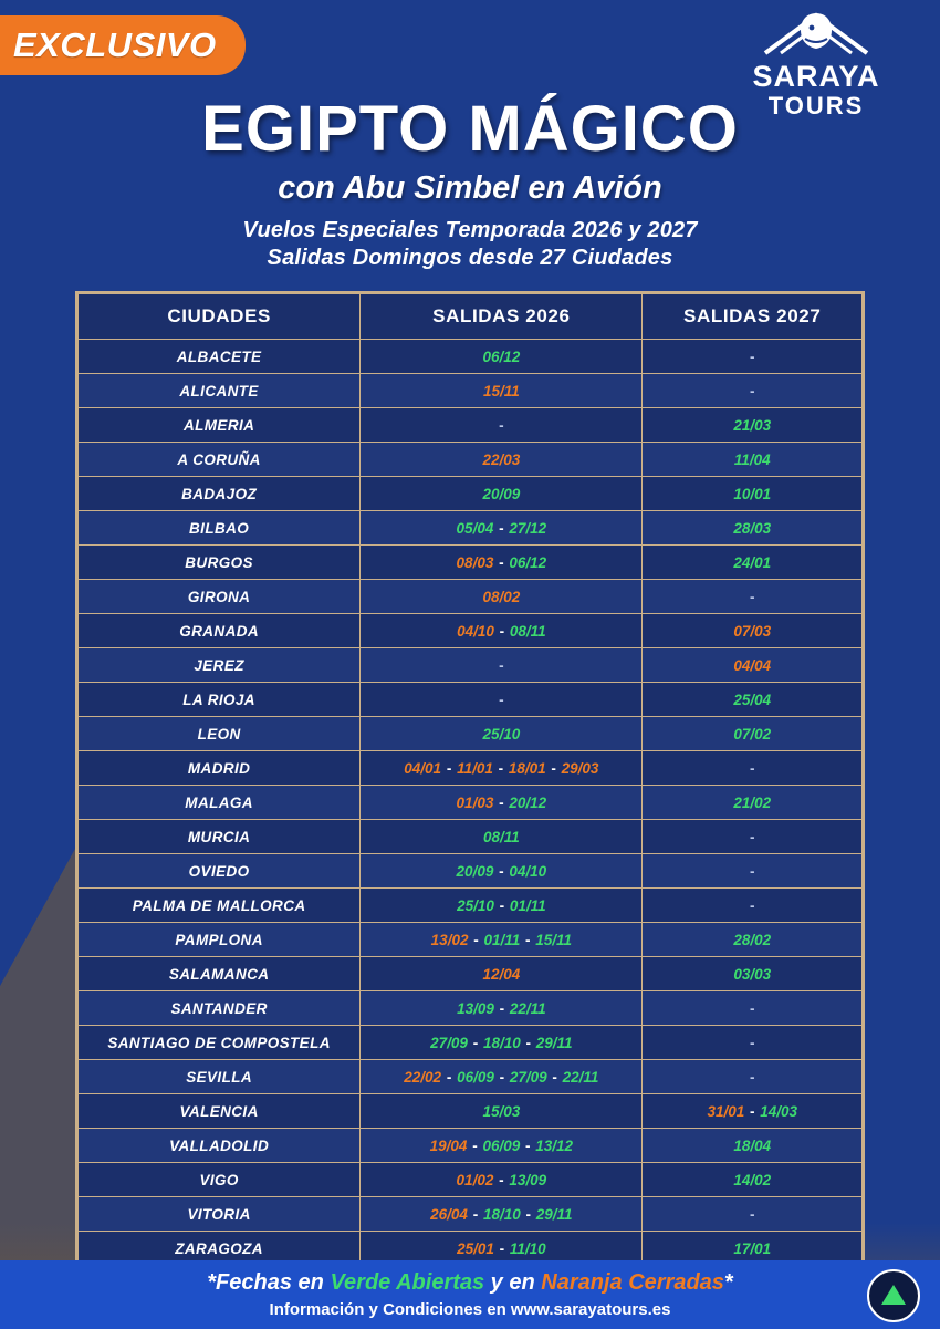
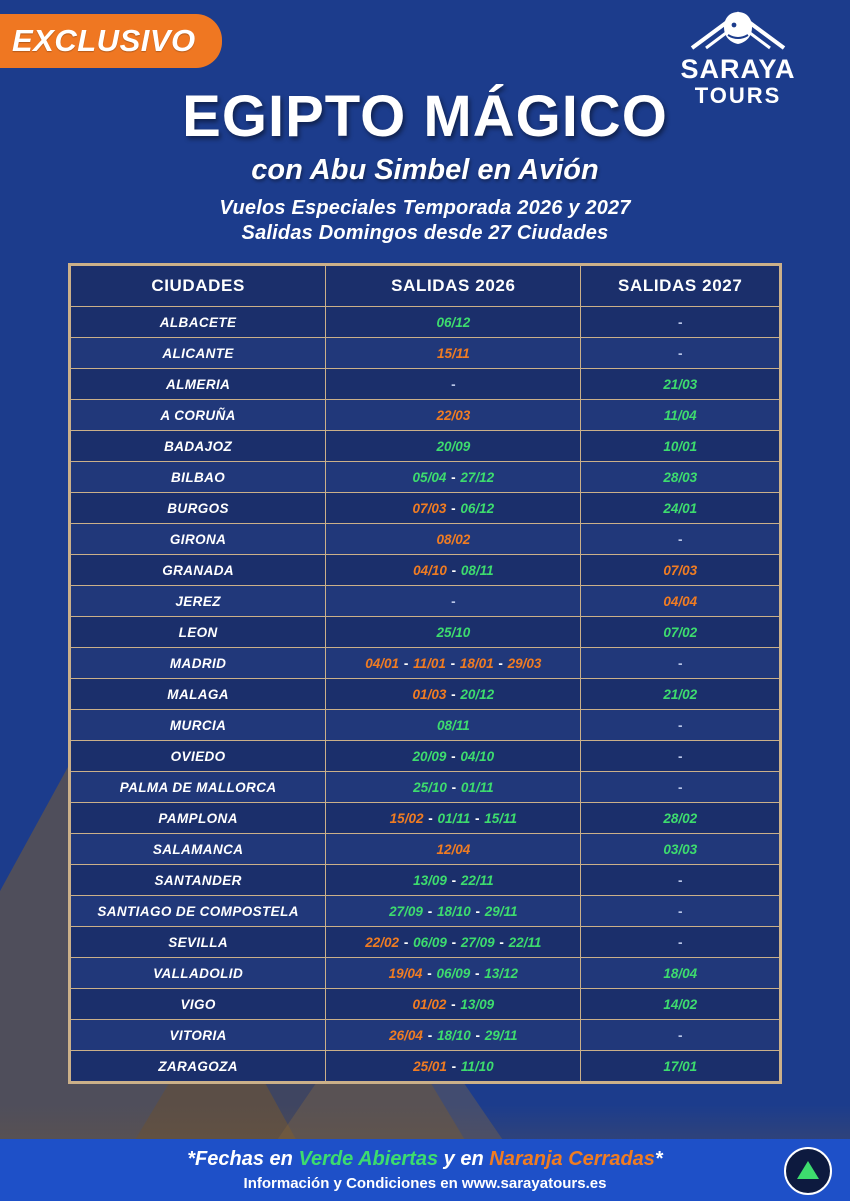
  EXCLUSIVO
  SARAYA
  TOURS
  EGIPTO MÁGICO
  con Abu Simbel en Avión
  Vuelos Especiales Temporada 2026 y 2027
  Salidas Domingos desde 27 Ciudades
  CIUDADES	SALIDAS 2026	SALIDAS 2027
  ALBACETE	06/12	-
  ALICANTE	15/11	-
  ALMERIA	-	21/03
  A CORUÑA	22/03	11/04
  BADAJOZ	20/09	10/01
  BILBAO	05/04 - 27/12	28/03
- BURGOS	08/03 - 06/12	24/01
+ BURGOS	07/03 - 06/12	24/01
  GIRONA	08/02	-
  GRANADA	04/10 - 08/11	07/03
  JEREZ	-	04/04
- LA RIOJA	-	25/04
  LEON	25/10	07/02
  MADRID	04/01 - 11/01 - 18/01 - 29/03	-
  MALAGA	01/03 - 20/12	21/02
  MURCIA	08/11	-
  OVIEDO	20/09 - 04/10	-
  PALMA DE MALLORCA	25/10 - 01/11	-
- PAMPLONA	13/02 - 01/11 - 15/11	28/02
+ PAMPLONA	15/02 - 01/11 - 15/11	28/02
  SALAMANCA	12/04	03/03
  SANTANDER	13/09 - 22/11	-
  SANTIAGO DE COMPOSTELA	27/09 - 18/10 - 29/11	-
  SEVILLA	22/02 - 06/09 - 27/09 - 22/11	-
- VALENCIA	15/03	31/01 - 14/03
  VALLADOLID	19/04 - 06/09 - 13/12	18/04
  VIGO	01/02 - 13/09	14/02
  VITORIA	26/04 - 18/10 - 29/11	-
  ZARAGOZA	25/01 - 11/10	17/01
  *Fechas en Verde Abiertas y en Naranja Cerradas*
  Información y Condiciones en www.sarayatours.es
